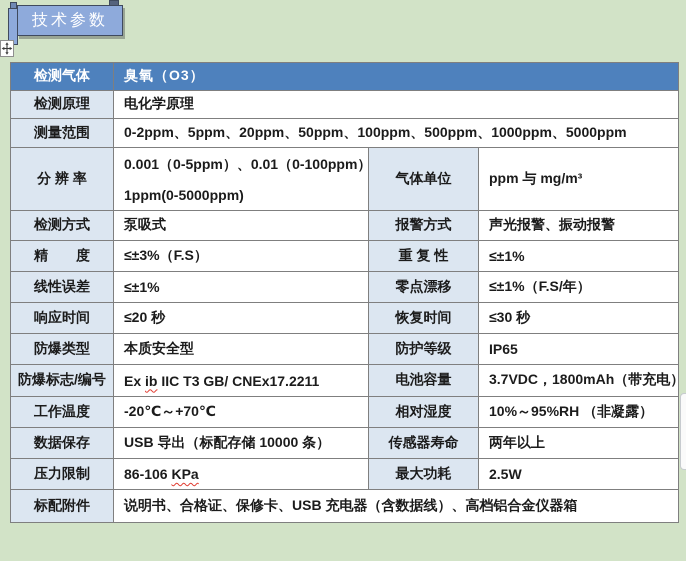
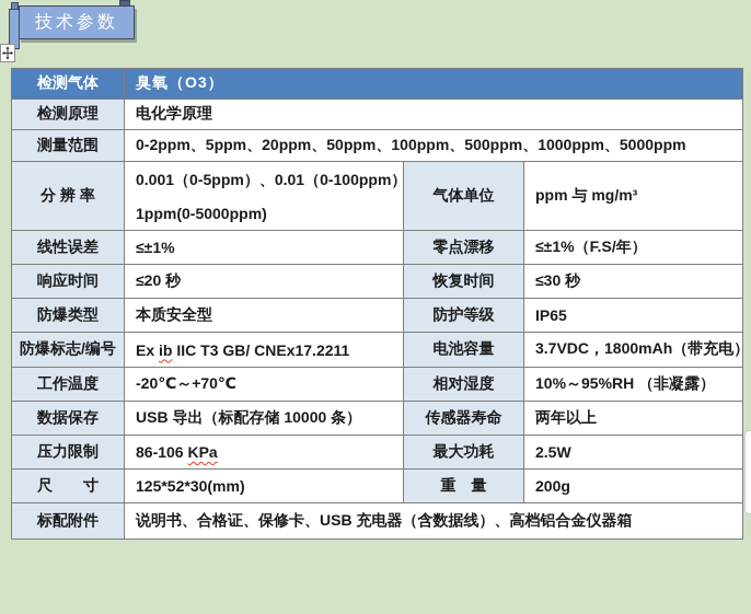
  技术参数
  检测气体	臭氧（O3）
  检测原理	电化学原理
  测量范围	0-2ppm、5ppm、20ppm、50ppm、100ppm、500ppm、1000ppm、5000ppm
  分 辨 率	0.001（0-5ppm）、0.01（0-100ppm） 1ppm(0-5000ppm)	气体单位	ppm 与 mg/m³
- 检测方式	泵吸式	报警方式	声光报警、振动报警
- 精 度	≤±3%（F.S）	重 复 性	≤±1%
  线性误差	≤±1%	零点漂移	≤±1%（F.S/年）
  响应时间	≤20 秒	恢复时间	≤30 秒
  防爆类型	本质安全型	防护等级	IP65
  防爆标志/编号	Ex ib IIC T3 GB/ CNEx17.2211	电池容量	3.7VDC，1800mAh（带充电）
  工作温度	-20℃～+70℃	相对湿度	10%～95%RH （非凝露）
  数据保存	USB 导出（标配存储 10000 条）	传感器寿命	两年以上
  压力限制	86-106 KPa	最大功耗	2.5W
+ 尺 寸	125*52*30(mm)	重 量	200g
  标配附件	说明书、合格证、保修卡、USB 充电器（含数据线）、高档铝合金仪器箱
